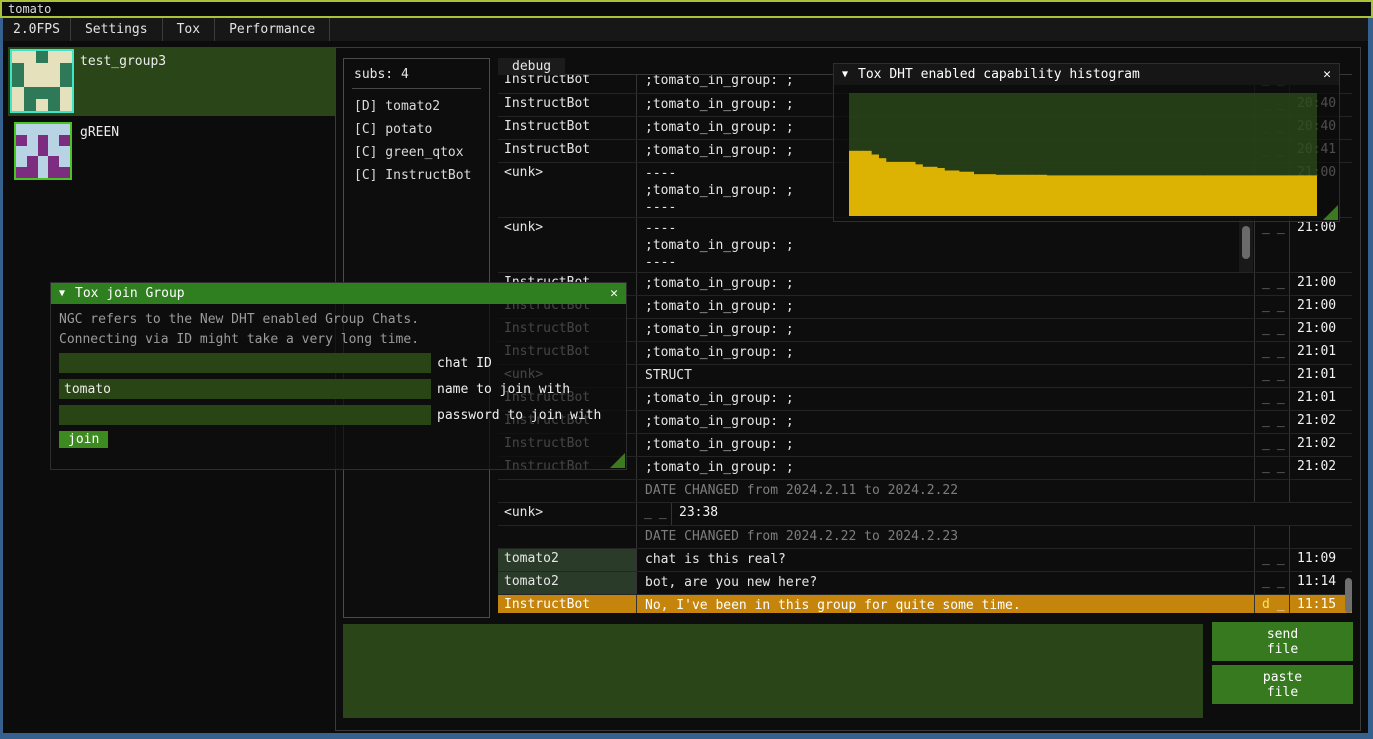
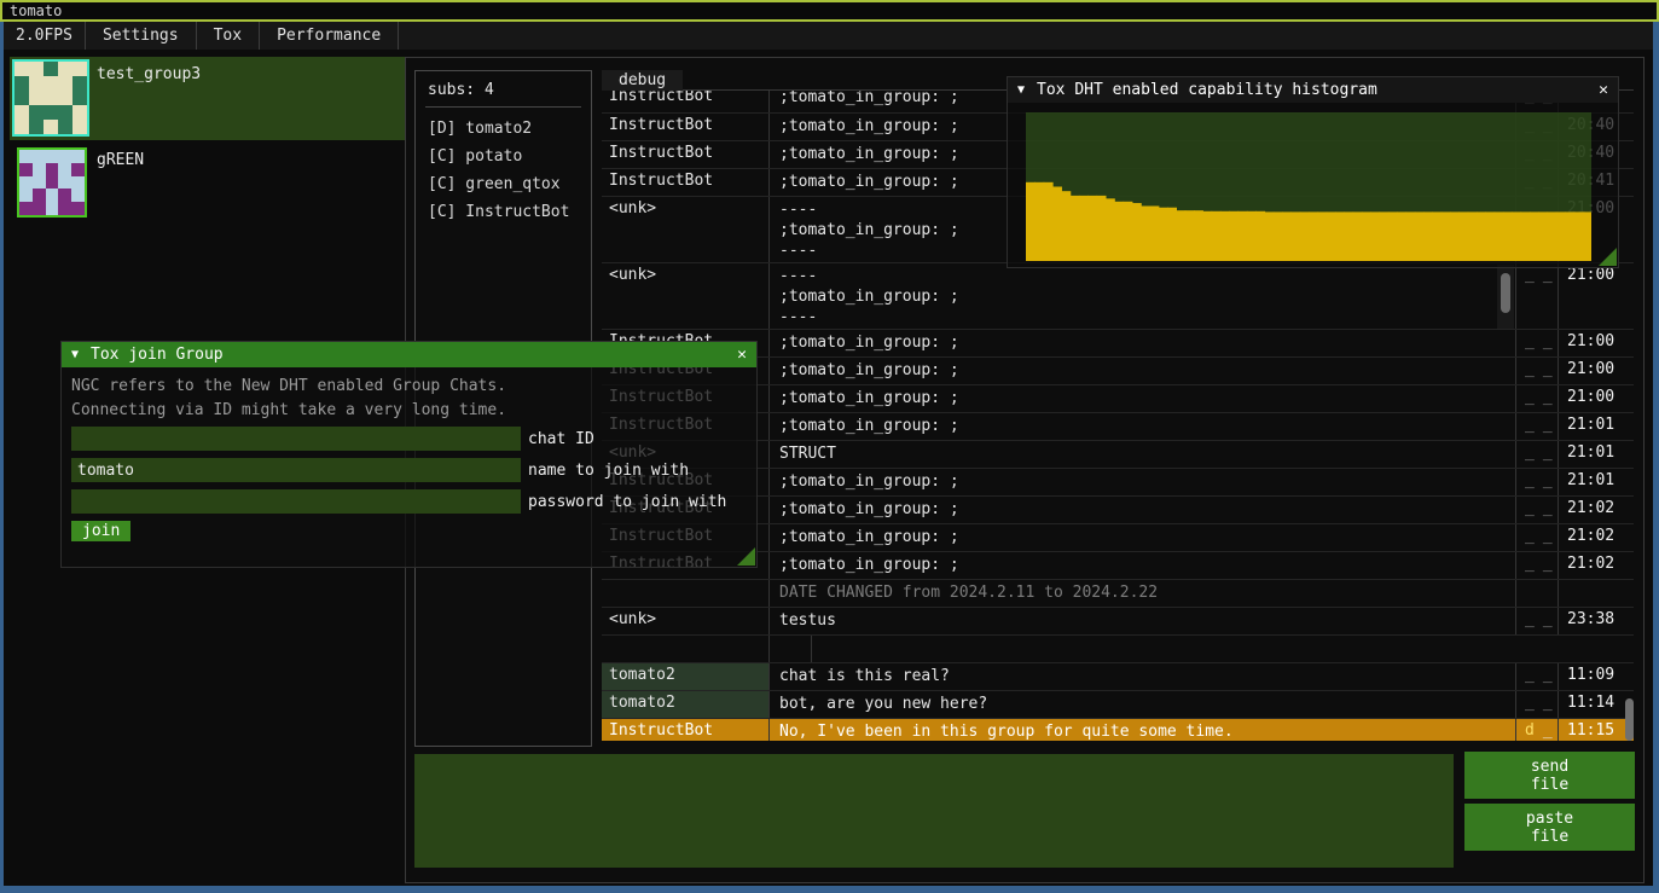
  tomato
  2.0FPS
  Settings
  Tox
  Performance
  test_group3
  gREEN
  subs: 4
  [D] tomato2
  [C] potato
  [C] green_qtox
  [C] InstructBot
  debug
  InstructBot
  ;tomato_in_group: ;
  InstructBot
  ;tomato_in_group: ;
  20:40
  InstructBot
  ;tomato_in_group: ;
  20:40
  InstructBot
  ;tomato_in_group: ;
  20:41
  <unk>
  ----
  ;tomato_in_group: ;
  ----
  _
  _
  21:00
  <unk>
  ----
  ;tomato_in_group: ;
  ----
  _
  _
  21:00
  ;tomato_in_group: ;
  _
  _
  21:00
  InstructBot
  ;tomato_in_group: ;
  _
  _
  21:00
  InstructBot
  ;tomato_in_group: ;
  _
  _
  21:00
  InstructBot
  ;tomato_in_group: ;
  _
  _
  21:01
  <unk>
  STRUCT
  _
  _
  21:01
  InstructBot
  ;tomato_in_group: ;
  _
  _
  21:01
  InstructBot
  ;tomato_in_group: ;
  _
  _
  21:02
  InstructBot
  ;tomato_in_group: ;
  _
  _
  21:02
  InstructBot
  ;tomato_in_group: ;
  _
  _
  21:02
  DATE CHANGED from 2024.2.11 to 2024.2.22
  <unk>
+ testus
  _
  _
  23:38
- DATE CHANGED from 2024.2.22 to 2024.2.23
  tomato2
  chat is this real?
  _
  _
  11:09
  tomato2
  bot, are you new here?
  _
  _
  11:14
  InstructBot
  No, I've been in this group for quite some time.
  d
  _
  11:15
  send
  file
  paste
  file
  ▼
  Tox join Group
  ✕
  NGC refers to the New DHT enabled Group Chats.
  Connecting via ID might take a very long time.
  chat ID
  tomato
  name to join with
  password to join with
  join
  ▼
  Tox DHT enabled capability histogram
  ✕
